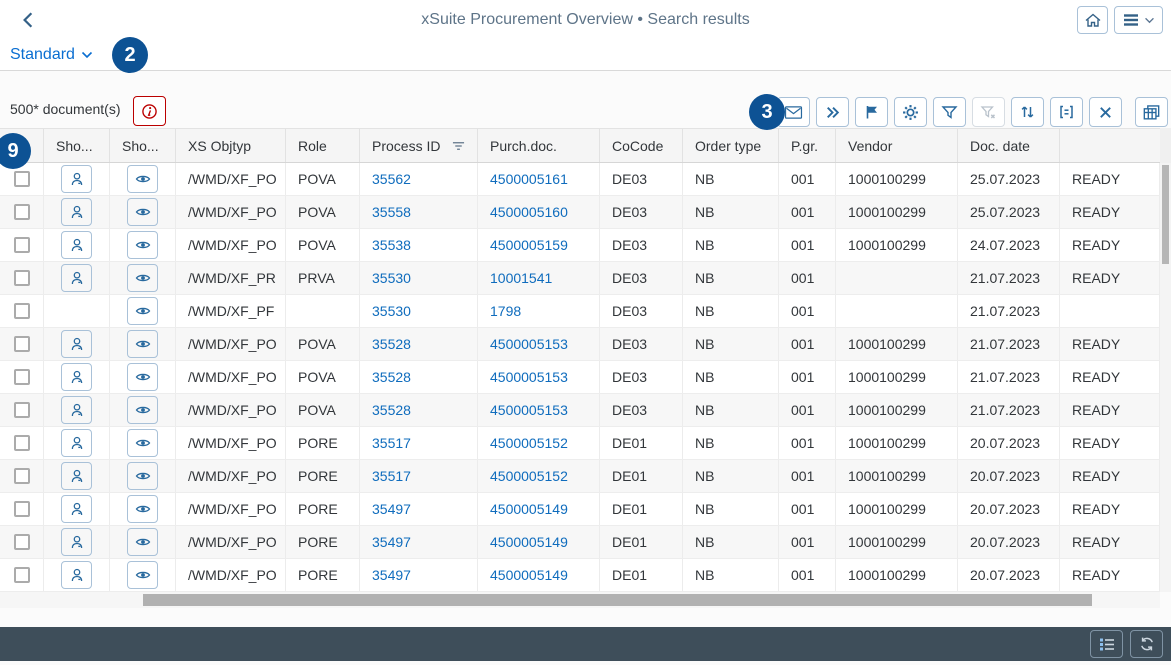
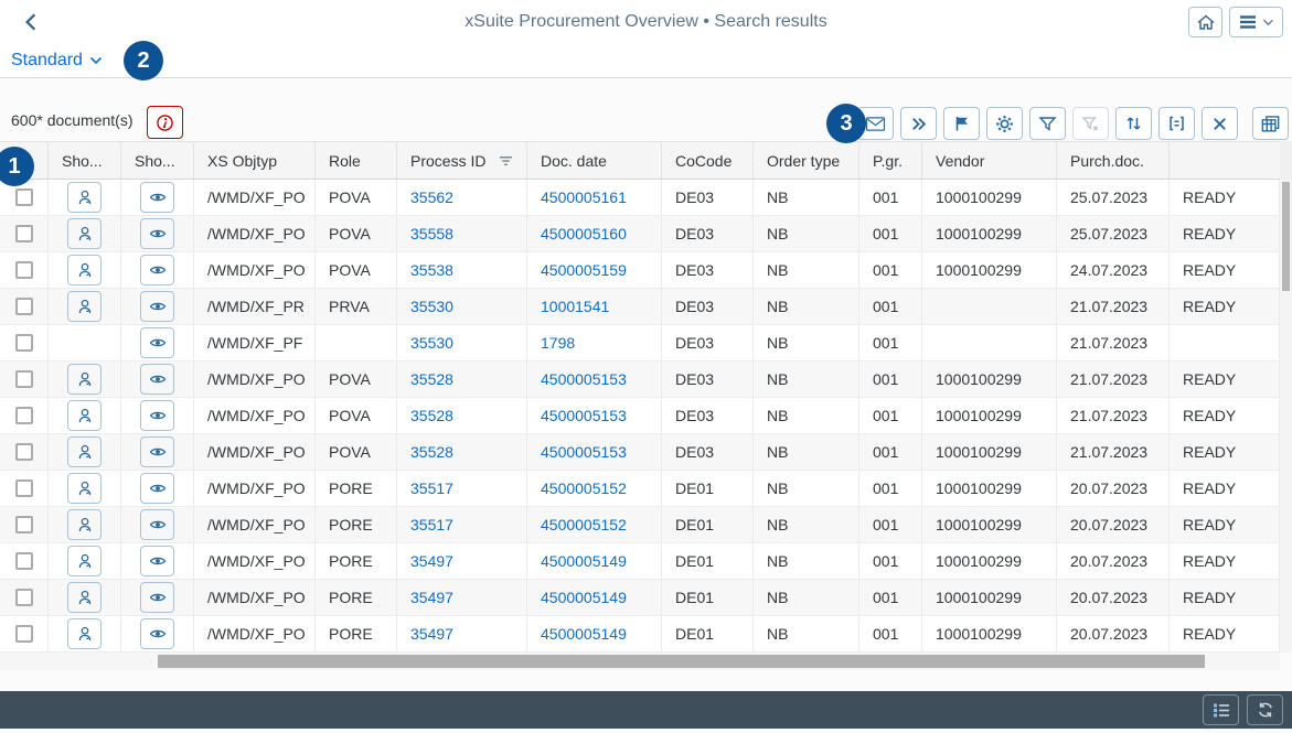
  xSuite Procurement Overview • Search results
  Standard
- 500* document(s)
+ 600* document(s)
  Sho...
  Sho...
  XS Objtyp
  Role
  Process ID
- Purch.doc.
+ Doc. date
  CoCode
  Order type
  P.gr.
  Vendor
- Doc. date
+ Purch.doc.
  /WMD/XF_PO
  POVA
  35562
  4500005161
  DE03
  NB
  001
  1000100299
  25.07.2023
  READY
  /WMD/XF_PO
  POVA
  35558
  4500005160
  DE03
  NB
  001
  1000100299
  25.07.2023
  READY
  /WMD/XF_PO
  POVA
  35538
  4500005159
  DE03
  NB
  001
  1000100299
  24.07.2023
  READY
  /WMD/XF_PR
  PRVA
  35530
  10001541
  DE03
  NB
  001
  21.07.2023
  READY
  /WMD/XF_PF
  35530
  1798
  DE03
  NB
  001
  21.07.2023
  /WMD/XF_PO
  POVA
  35528
  4500005153
  DE03
  NB
  001
  1000100299
  21.07.2023
  READY
  /WMD/XF_PO
  POVA
  35528
  4500005153
  DE03
  NB
  001
  1000100299
  21.07.2023
  READY
  /WMD/XF_PO
  POVA
  35528
  4500005153
  DE03
  NB
  001
  1000100299
  21.07.2023
  READY
  /WMD/XF_PO
  PORE
  35517
  4500005152
  DE01
  NB
  001
  1000100299
  20.07.2023
  READY
  /WMD/XF_PO
  PORE
  35517
  4500005152
  DE01
  NB
  001
  1000100299
  20.07.2023
  READY
  /WMD/XF_PO
  PORE
  35497
  4500005149
  DE01
  NB
  001
  1000100299
  20.07.2023
  READY
  /WMD/XF_PO
  PORE
  35497
  4500005149
  DE01
  NB
  001
  1000100299
  20.07.2023
  READY
  /WMD/XF_PO
  PORE
  35497
  4500005149
  DE01
  NB
  001
  1000100299
  20.07.2023
  READY
- 9
+ 1
  2
  3
